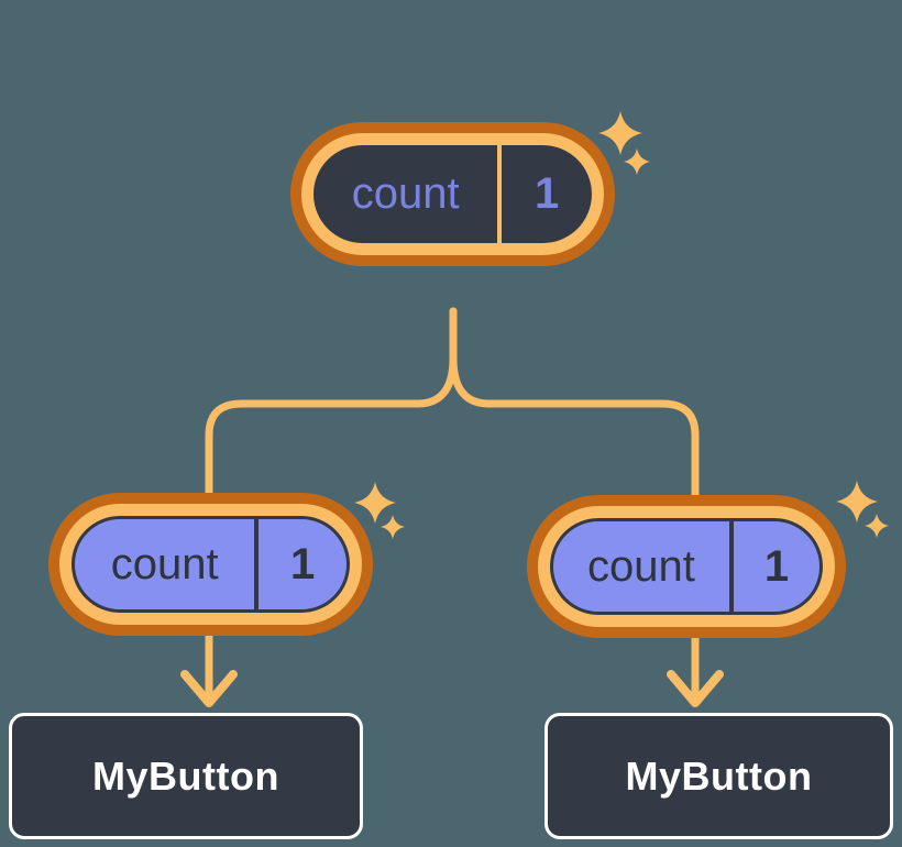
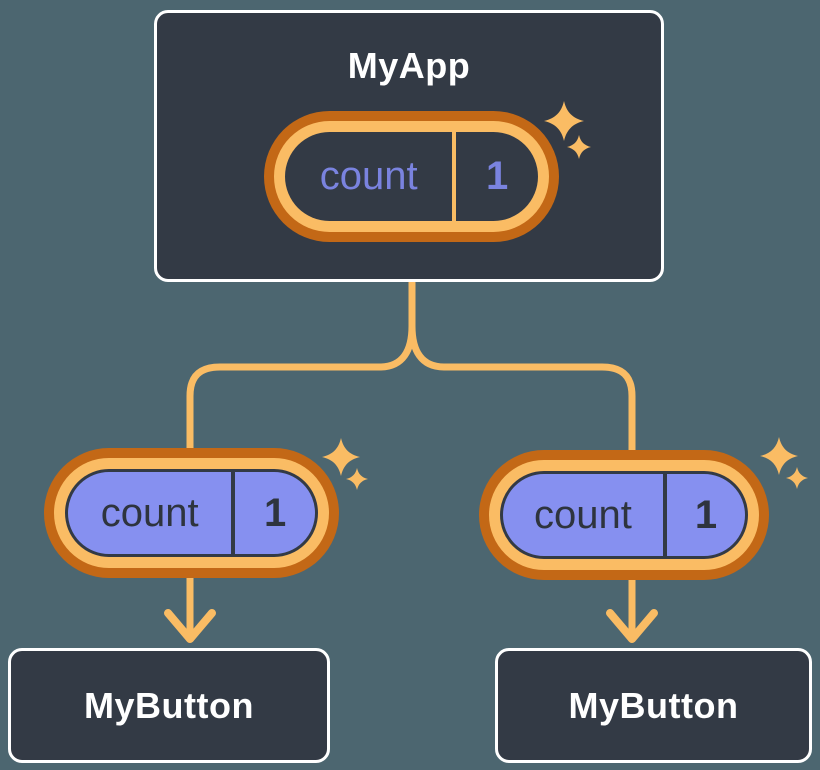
+ MyApp
  count
  1
  count
  1
  count
  1
  MyButton
  MyButton
